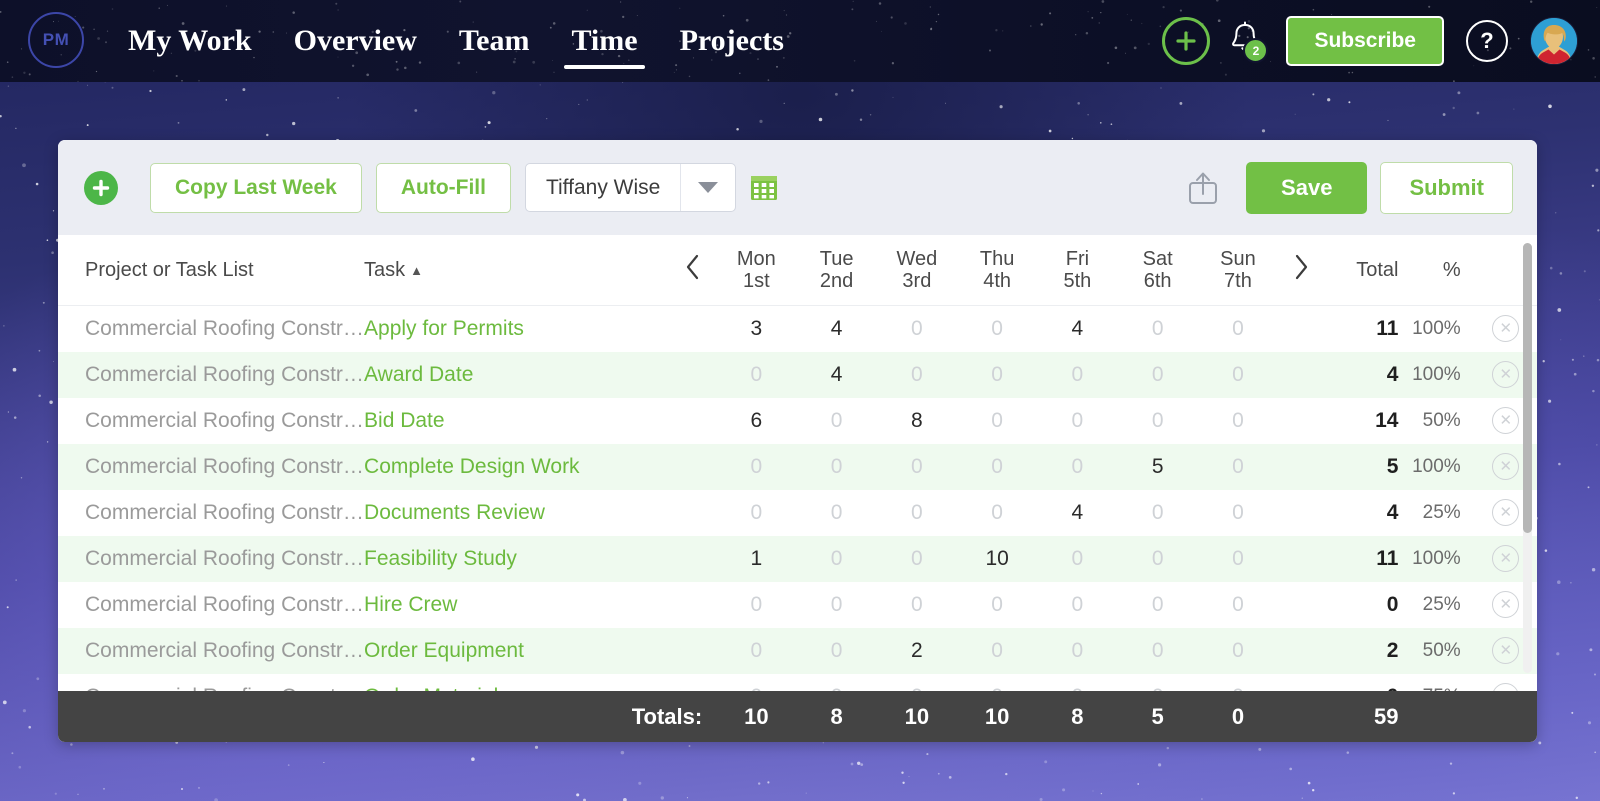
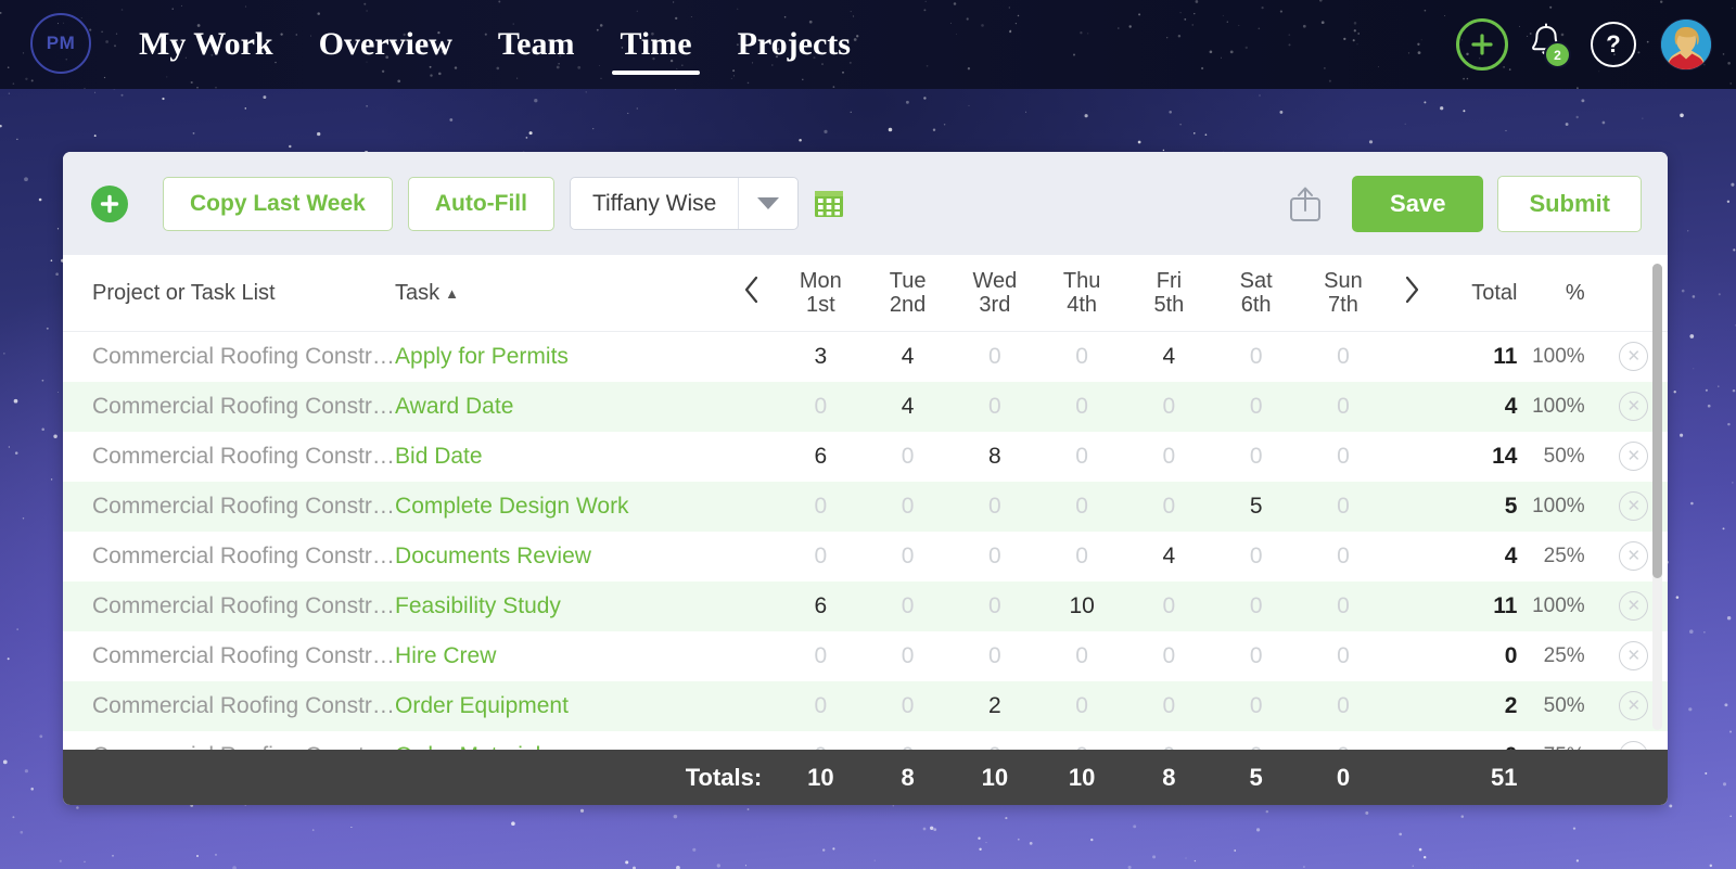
  PM
  My Work
  Overview
  Team
  Time
  Projects
  2
- Subscribe
  ?
  Copy Last Week
  Auto-Fill
  Tiffany Wise
  Save
  Submit
  Project or Task List	Task ▲		Mon1st	Tue2nd	Wed3rd	Thu4th	Fri5th	Sat6th	Sun7th		Total	%
  Commercial Roofing Constru	Apply for Permits		3	4	0	0	4	0	0		11	100%	✕
  Commercial Roofing Constru	Award Date		0	4	0	0	0	0	0		4	100%	✕
  Commercial Roofing Constru	Bid Date		6	0	8	0	0	0	0		14	50%	✕
  Commercial Roofing Constru	Complete Design Work		0	0	0	0	0	5	0		5	100%	✕
  Commercial Roofing Constru	Documents Review		0	0	0	0	4	0	0		4	25%	✕
- Commercial Roofing Constru	Feasibility Study		1	0	0	10	0	0	0		11	100%	✕
+ Commercial Roofing Constru	Feasibility Study		6	0	0	10	0	0	0		11	100%	✕
  Commercial Roofing Constru	Hire Crew		0	0	0	0	0	0	0		0	25%	✕
  Commercial Roofing Constru	Order Equipment		0	0	2	0	0	0	0		2	50%	✕
- 	Totals:	10	8	10	10	8	5	0		59
+ 	Totals:	10	8	10	10	8	5	0		51
